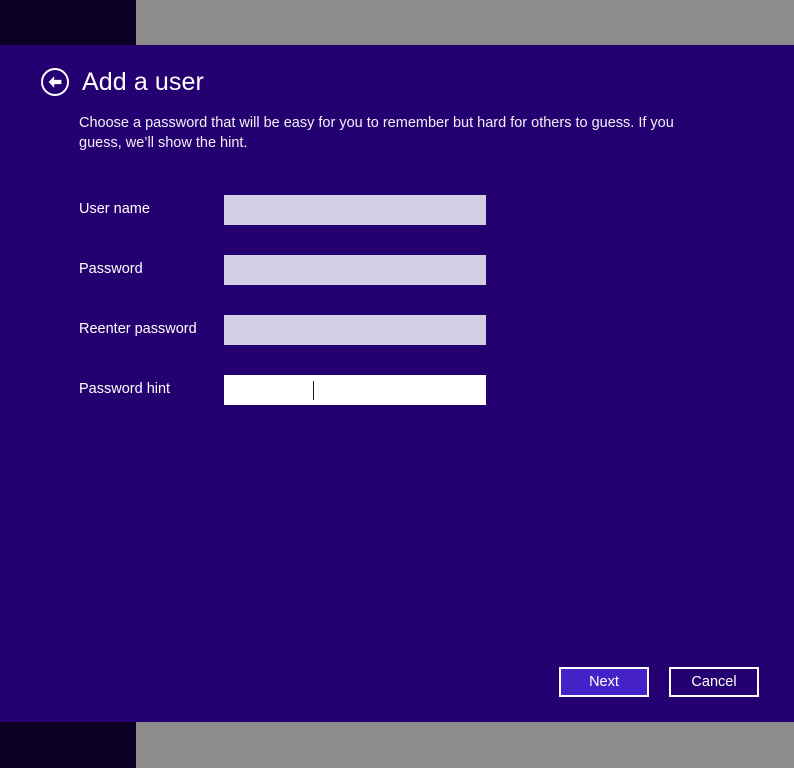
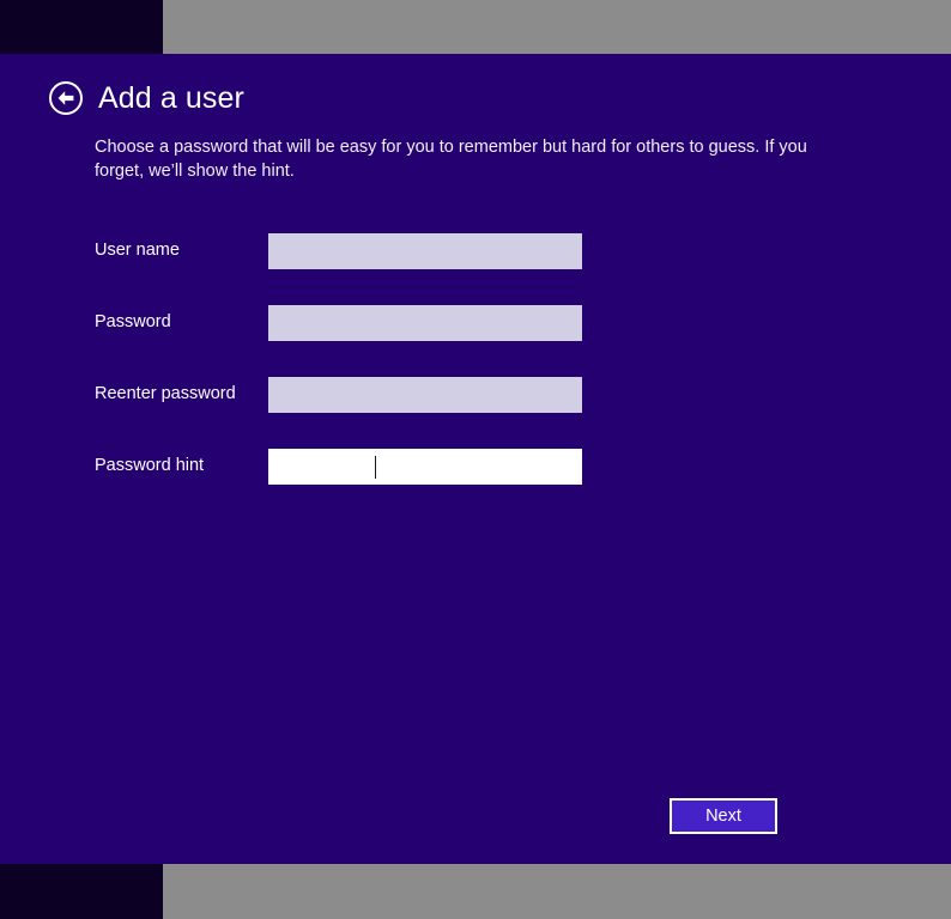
  Add a user
- Choose a password that will be easy for you to remember but hard for others to guess. If you guess, we’ll show the hint.
+ Choose a password that will be easy for you to remember but hard for others to guess. If you forget, we’ll show the hint.
  User name
  Password
  Reenter password
  Password hint
  Next
- Cancel
